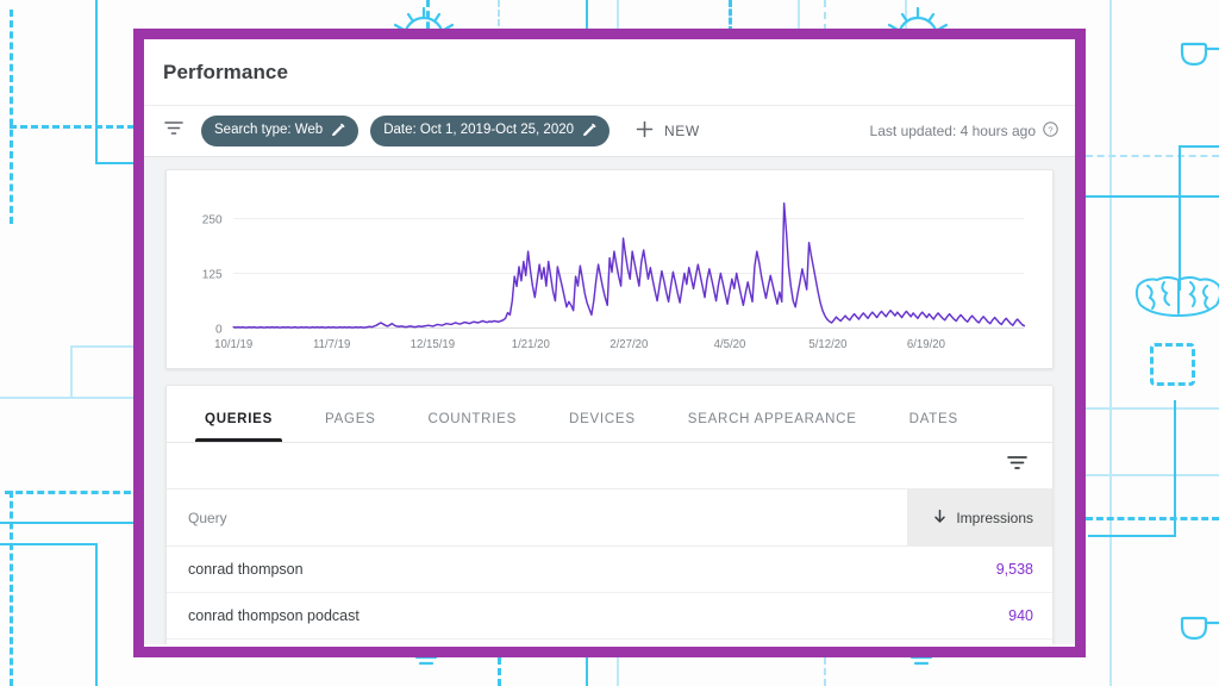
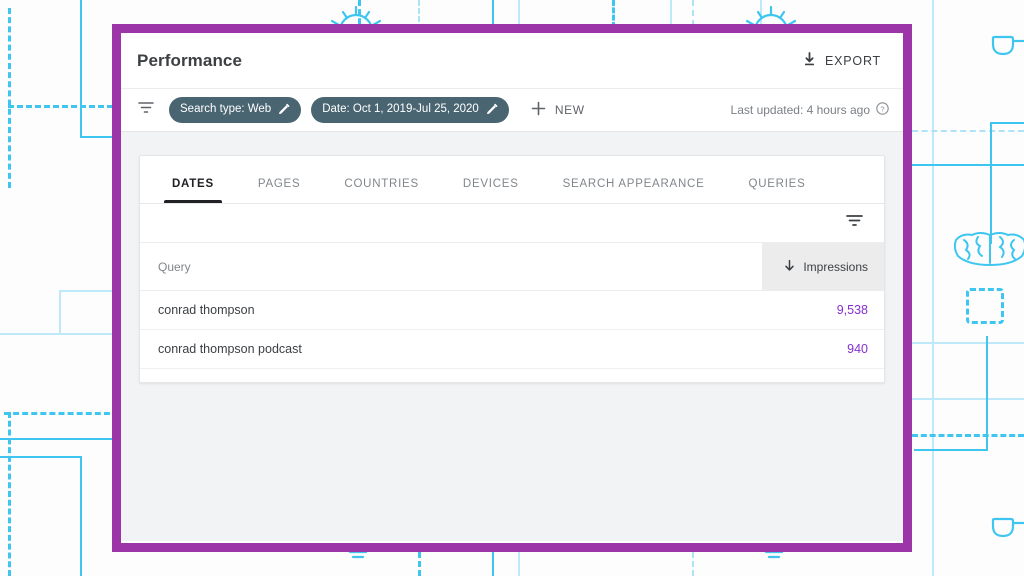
  Performance
+ EXPORT
  Search type: Web
- Date: Oct 1, 2019-Oct 25, 2020
+ Date: Oct 1, 2019-Jul 25, 2020
  NEW
  Last updated: 4 hours ago
  ?
- 0
- 125
- 250
- 10/1/19
- 11/7/19
- 12/15/19
- 1/21/20
- 2/27/20
- 4/5/20
- 5/12/20
- 6/19/20
- QUERIES
+ DATES
  PAGES
  COUNTRIES
  DEVICES
  SEARCH APPEARANCE
- DATES
+ QUERIES
  Query
  Impressions
  conrad thompson
  9,538
  conrad thompson podcast
  940
